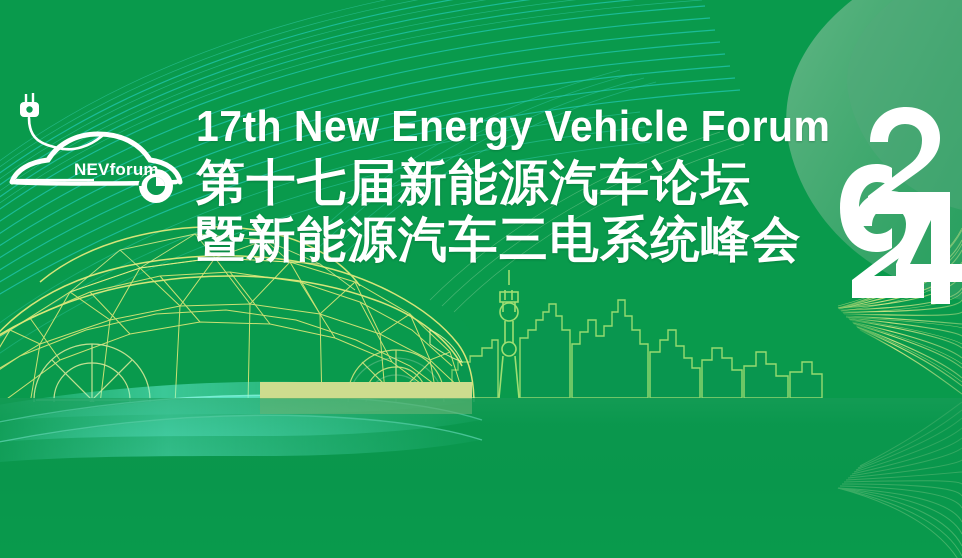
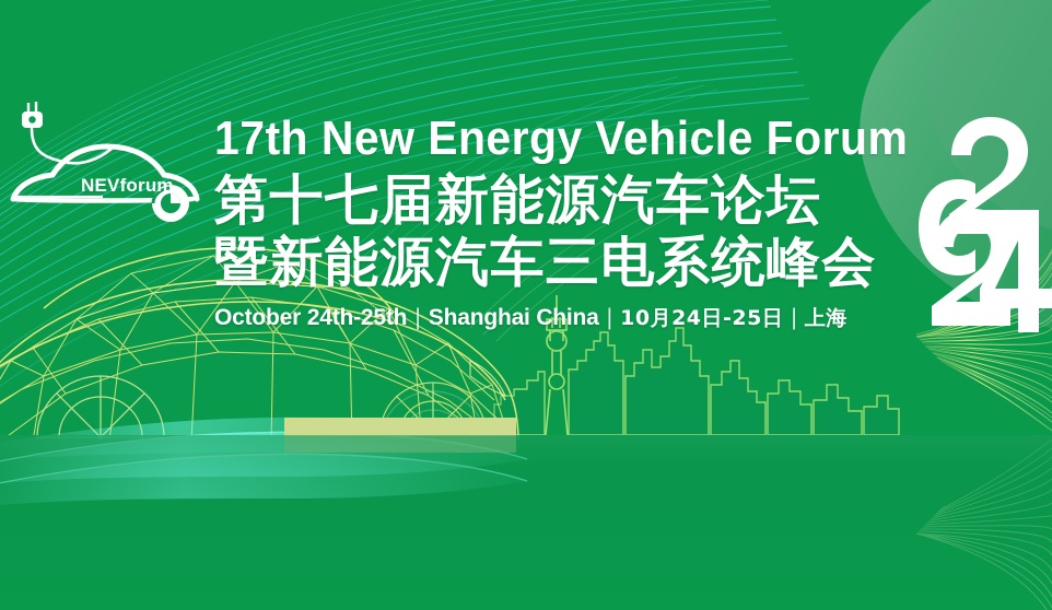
  NEVforum
  17th New Energy Vehicle Forum
  第十七届新能源汽车论坛
  暨新能源汽车三电系统峰会
+ October 24th-25th | Shanghai China | 10月24日-25日 | 上海
